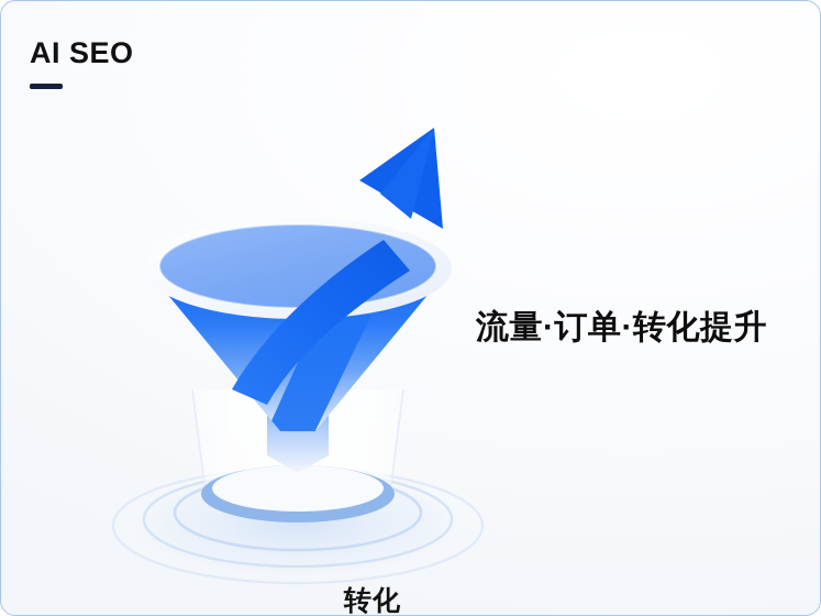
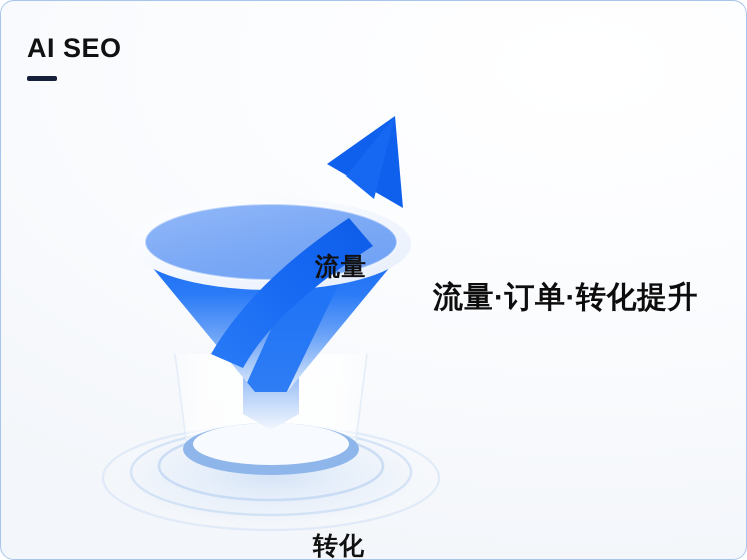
  AI SEO
+ 流量
  转化
  流量·订单·转化提升
